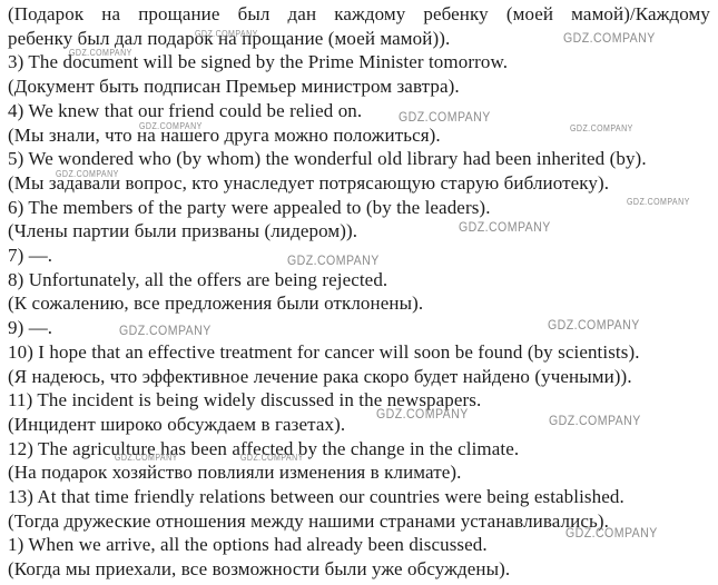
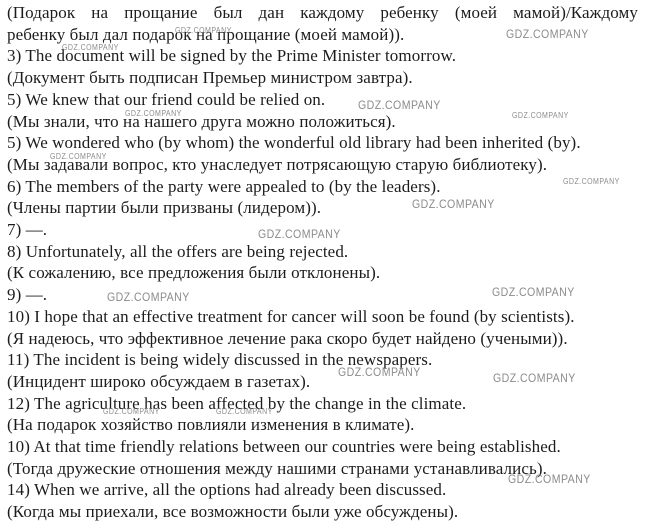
  (Подарок на прощание был дан каждому ребенку (моей мамой)/Каждому
  ребенку был дал подарок на прощание (моей мамой)).
  3) The document will be signed by the Prime Minister tomorrow.
  (Документ быть подписан Премьер министром завтра).
- 4) We knew that our friend could be relied on.
+ 5) We knew that our friend could be relied on.
  (Мы знали, что на нашего друга можно положиться).
  5) We wondered who (by whom) the wonderful old library had been inherited (by).
  (Мы задавали вопрос, кто унаследует потрясающую старую библиотеку).
  6) The members of the party were appealed to (by the leaders).
  (Члены партии были призваны (лидером)).
  7) —.
  8) Unfortunately, all the offers are being rejected.
  (К сожалению, все предложения были отклонены).
  9) —.
  10) I hope that an effective treatment for cancer will soon be found (by scientists).
  (Я надеюсь, что эффективное лечение рака скоро будет найдено (учеными)).
  11) The incident is being widely discussed in the newspapers.
  (Инцидент широко обсуждаем в газетах).
  12) The agriculture has been affected by the change in the climate.
  (На подарок хозяйство повлияли изменения в климате).
- 13) At that time friendly relations between our countries were being established.
+ 10) At that time friendly relations between our countries were being established.
  (Тогда дружеские отношения между нашими странами устанавливались).
- 1) When we arrive, all the options had already been discussed.
+ 14) When we arrive, all the options had already been discussed.
  (Когда мы приехали, все возможности были уже обсуждены).
  GDZ.COMPANY
  GDZ.COMPANY
  GDZ.COMPANY
  GDZ.COMPANY
  GDZ.COMPANY
  GDZ.COMPANY
  GDZ.COMPANY
  GDZ.COMPANY
  GDZ.COMPANY
  GDZ.COMPANY
  GDZ.COMPANY
  GDZ.COMPANY
  GDZ.COMPANY
  GDZ.COMPANY
  GDZ.COMPANY
  GDZ.COMPANY
  GDZ.COMPANY
